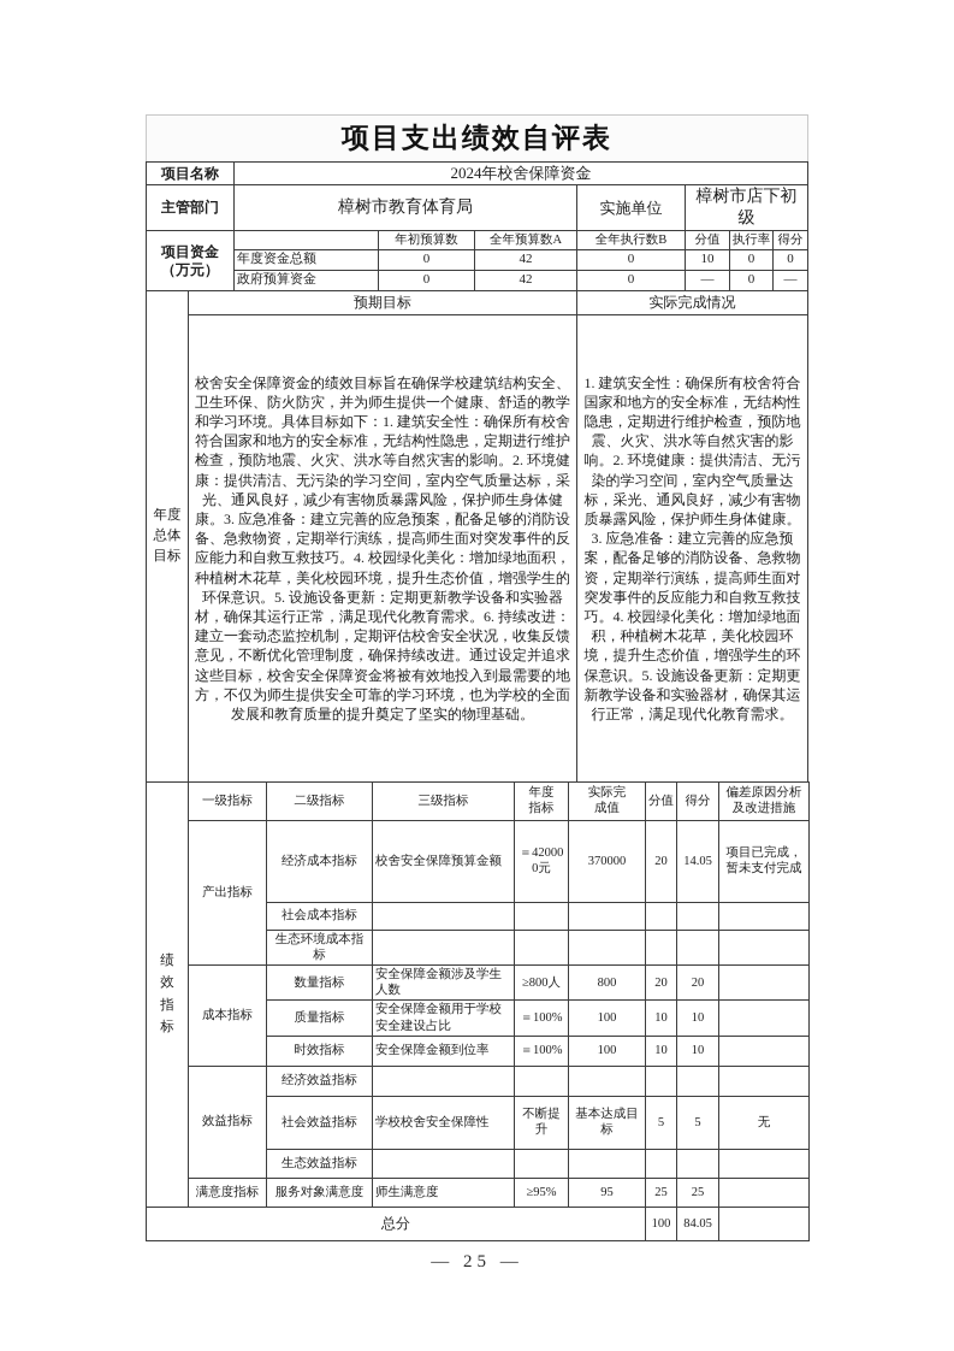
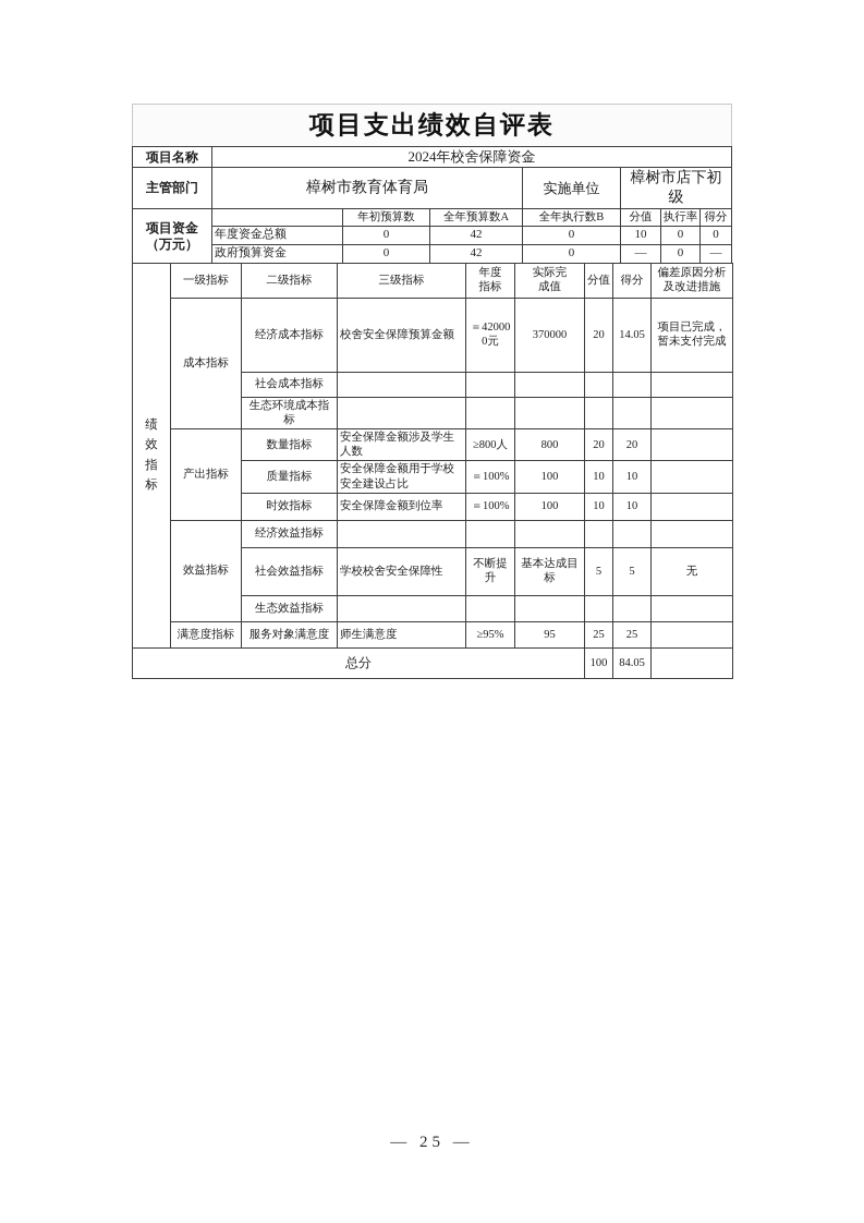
  项目支出绩效自评表
  项目名称	2024年校舍保障资金
  主管部门	樟树市教育体育局	实施单位	樟树市店下初级
  项目资金（万元）		年初预算数	全年预算数A	全年执行数B	分值	执行率	得分
  年度资金总额	0	42	0	10	0	0
  政府预算资金	0	42	0	—	0	—
- 年度总体目标	预期目标	实际完成情况
- 校舍安全保障资金的绩效目标旨在确保学校建筑结构安全、卫生环保、防火防灾，并为师生提供一个健康、舒适的教学和学习环境。具体目标如下：1. 建筑安全性：确保所有校舍符合国家和地方的安全标准，无结构性隐患，定期进行维护检查，预防地震、火灾、洪水等自然灾害的影响。2. 环境健康：提供清洁、无污染的学习空间，室内空气质量达标，采光、通风良好，减少有害物质暴露风险，保护师生身体健康。3. 应急准备：建立完善的应急预案，配备足够的消防设备、急救物资，定期举行演练，提高师生面对突发事件的反应能力和自救互救技巧。4. 校园绿化美化：增加绿地面积，种植树木花草，美化校园环境，提升生态价值，增强学生的环保意识。5. 设施设备更新：定期更新教学设备和实验器材，确保其运行正常，满足现代化教育需求。6. 持续改进：建立一套动态监控机制，定期评估校舍安全状况，收集反馈意见，不断优化管理制度，确保持续改进。通过设定并追求这些目标，校舍安全保障资金将被有效地投入到最需要的地方，不仅为师生提供安全可靠的学习环境，也为学校的全面发展和教育质量的提升奠定了坚实的物理基础。	1. 建筑安全性：确保所有校舍符合国家和地方的安全标准，无结构性隐患，定期进行维护检查，预防地震、火灾、洪水等自然灾害的影响。2. 环境健康：提供清洁、无污染的学习空间，室内空气质量达标，采光、通风良好，减少有害物质暴露风险，保护师生身体健康。3. 应急准备：建立完善的应急预案，配备足够的消防设备、急救物资，定期举行演练，提高师生面对突发事件的反应能力和自救互救技巧。4. 校园绿化美化：增加绿地面积，种植树木花草，美化校园环境，提升生态价值，增强学生的环保意识。5. 设施设备更新：定期更新教学设备和实验器材，确保其运行正常，满足现代化教育需求。
  绩效指标	一级指标	二级指标	三级指标	年度指标	实际完成值	分值	得分	偏差原因分析及改进措施
- 产出指标	经济成本指标	校舍安全保障预算金额	＝420000元	370000	20	14.05	项目已完成，暂未支付完成
+ 成本指标	经济成本指标	校舍安全保障预算金额	＝420000元	370000	20	14.05	项目已完成，暂未支付完成
  社会成本指标
  生态环境成本指标
- 成本指标	数量指标	安全保障金额涉及学生人数	≥800人	800	20	20
+ 产出指标	数量指标	安全保障金额涉及学生人数	≥800人	800	20	20
  质量指标	安全保障金额用于学校安全建设占比	＝100%	100	10	10
  时效指标	安全保障金额到位率	＝100%	100	10	10
  效益指标	经济效益指标
  社会效益指标	学校校舍安全保障性	不断提升	基本达成目标	5	5	无
  生态效益指标
  满意度指标	服务对象满意度	师生满意度	≥95%	95	25	25
  总分	100	84.05
  — 25 —
